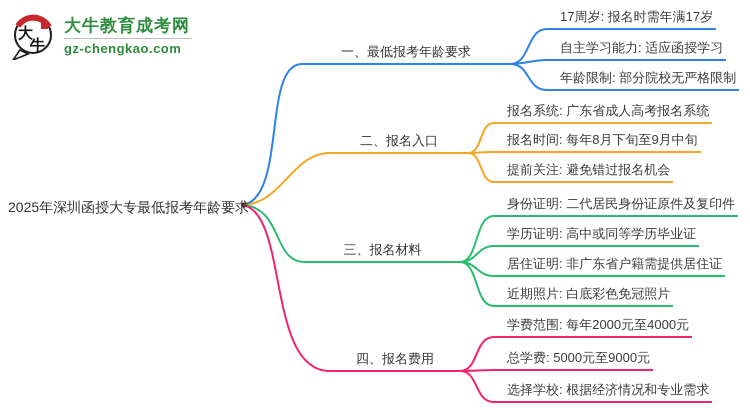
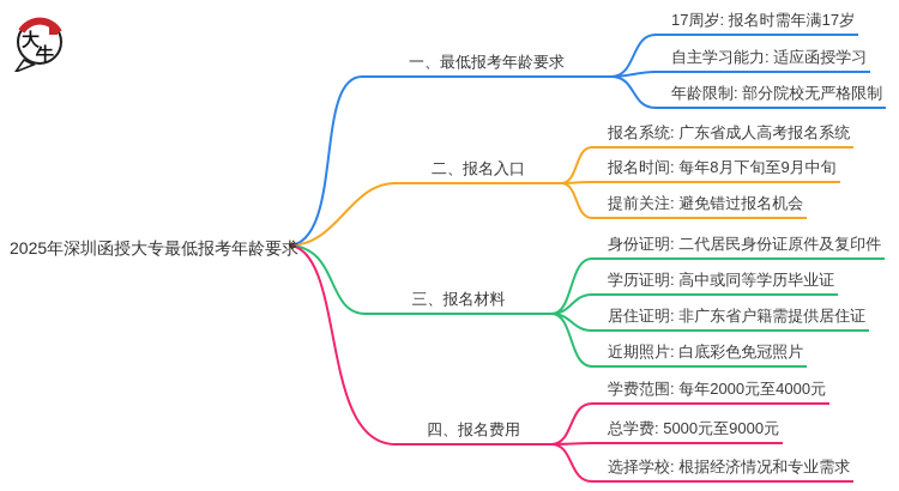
  大
  牛
- 大牛教育成考网
- gz-chengkao.com
  2025年深圳函授大专最低报考年龄要求
  一、最低报考年龄要求
  二、报名入口
  三、报名材料
  四、报名费用
  17周岁: 报名时需年满17岁
  自主学习能力: 适应函授学习
  年龄限制: 部分院校无严格限制
  报名系统: 广东省成人高考报名系统
  报名时间: 每年8月下旬至9月中旬
  提前关注: 避免错过报名机会
  身份证明: 二代居民身份证原件及复印件
  学历证明: 高中或同等学历毕业证
  居住证明: 非广东省户籍需提供居住证
  近期照片: 白底彩色免冠照片
  学费范围: 每年2000元至4000元
  总学费: 5000元至9000元
  选择学校: 根据经济情况和专业需求
